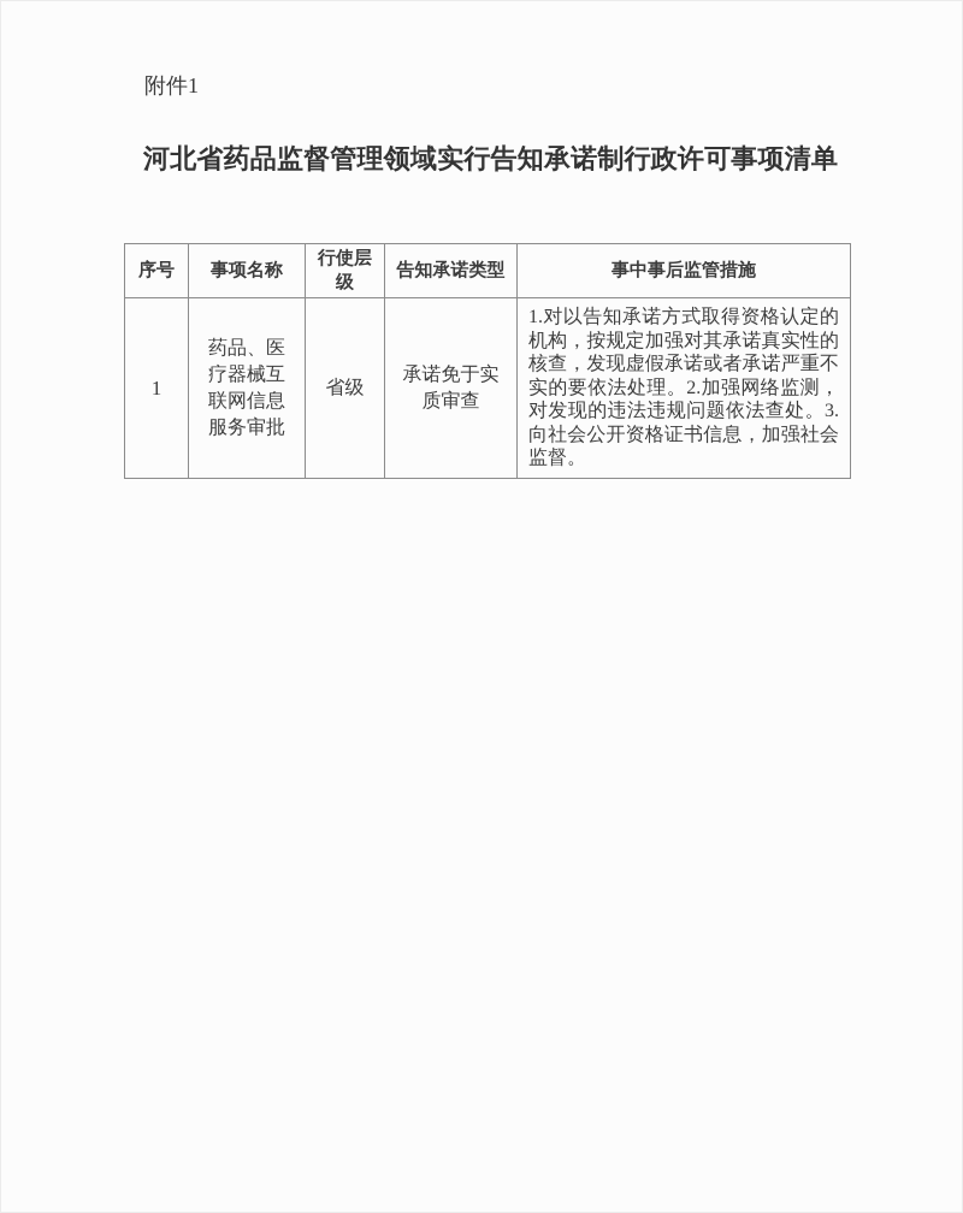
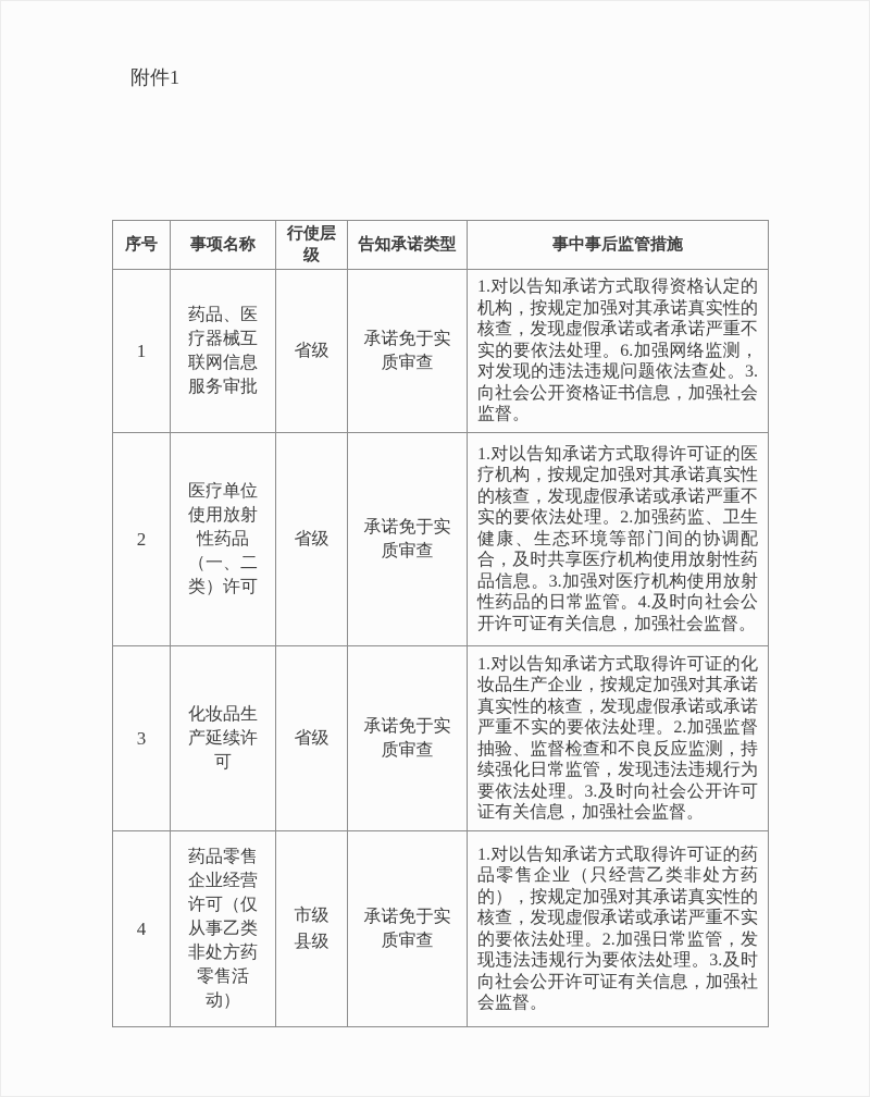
  附件1
- 河北省药品监督管理领域实行告知承诺制行政许可事项清单
  序号	事项名称	行使层级	告知承诺类型	事中事后监管措施
- 1	药品、医疗器械互联网信息服务审批	省级	承诺免于实质审查	1.对以告知承诺方式取得资格认定的机构，按规定加强对其承诺真实性的核查，发现虚假承诺或者承诺严重不实的要依法处理。2.加强网络监测，对发现的违法违规问题依法查处。3.向社会公开资格证书信息，加强社会监督。
+ 1	药品、医疗器械互联网信息服务审批	省级	承诺免于实质审查	1.对以告知承诺方式取得资格认定的机构，按规定加强对其承诺真实性的核查，发现虚假承诺或者承诺严重不实的要依法处理。6.加强网络监测，对发现的违法违规问题依法查处。3.向社会公开资格证书信息，加强社会监督。
+ 2	医疗单位使用放射性药品（一、二类）许可	省级	承诺免于实质审查	1.对以告知承诺方式取得许可证的医疗机构，按规定加强对其承诺真实性的核查，发现虚假承诺或承诺严重不实的要依法处理。2.加强药监、卫生健康、生态环境等部门间的协调配合，及时共享医疗机构使用放射性药品信息。3.加强对医疗机构使用放射性药品的日常监管。4.及时向社会公开许可证有关信息，加强社会监督。
+ 3	化妆品生产延续许可	省级	承诺免于实质审查	1.对以告知承诺方式取得许可证的化妆品生产企业，按规定加强对其承诺真实性的核查，发现虚假承诺或承诺严重不实的要依法处理。2.加强监督抽验、监督检查和不良反应监测，持续强化日常监管，发现违法违规行为要依法处理。3.及时向社会公开许可证有关信息，加强社会监督。
+ 4	药品零售企业经营许可（仅从事乙类非处方药零售活动）	市级 县级	承诺免于实质审查	1.对以告知承诺方式取得许可证的药品零售企业（只经营乙类非处方药的），按规定加强对其承诺真实性的核查，发现虚假承诺或承诺严重不实的要依法处理。2.加强日常监管，发现违法违规行为要依法处理。3.及时向社会公开许可证有关信息，加强社会监督。
